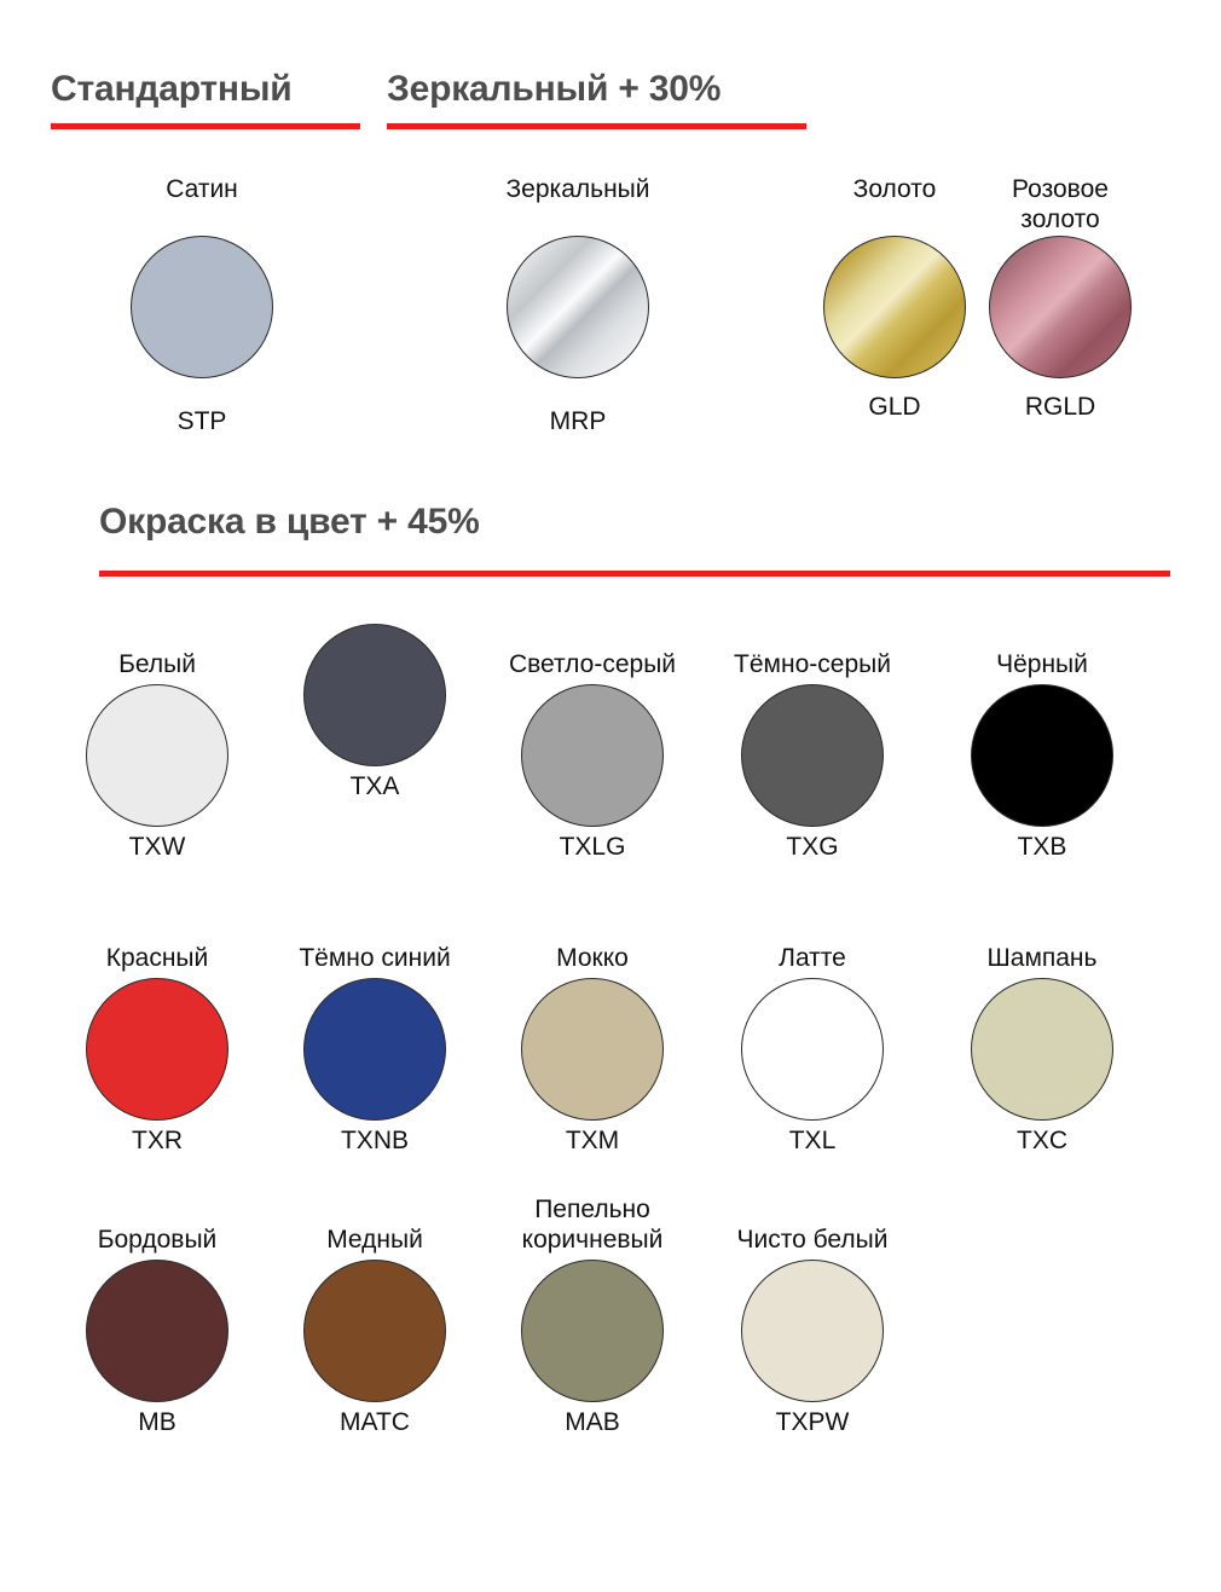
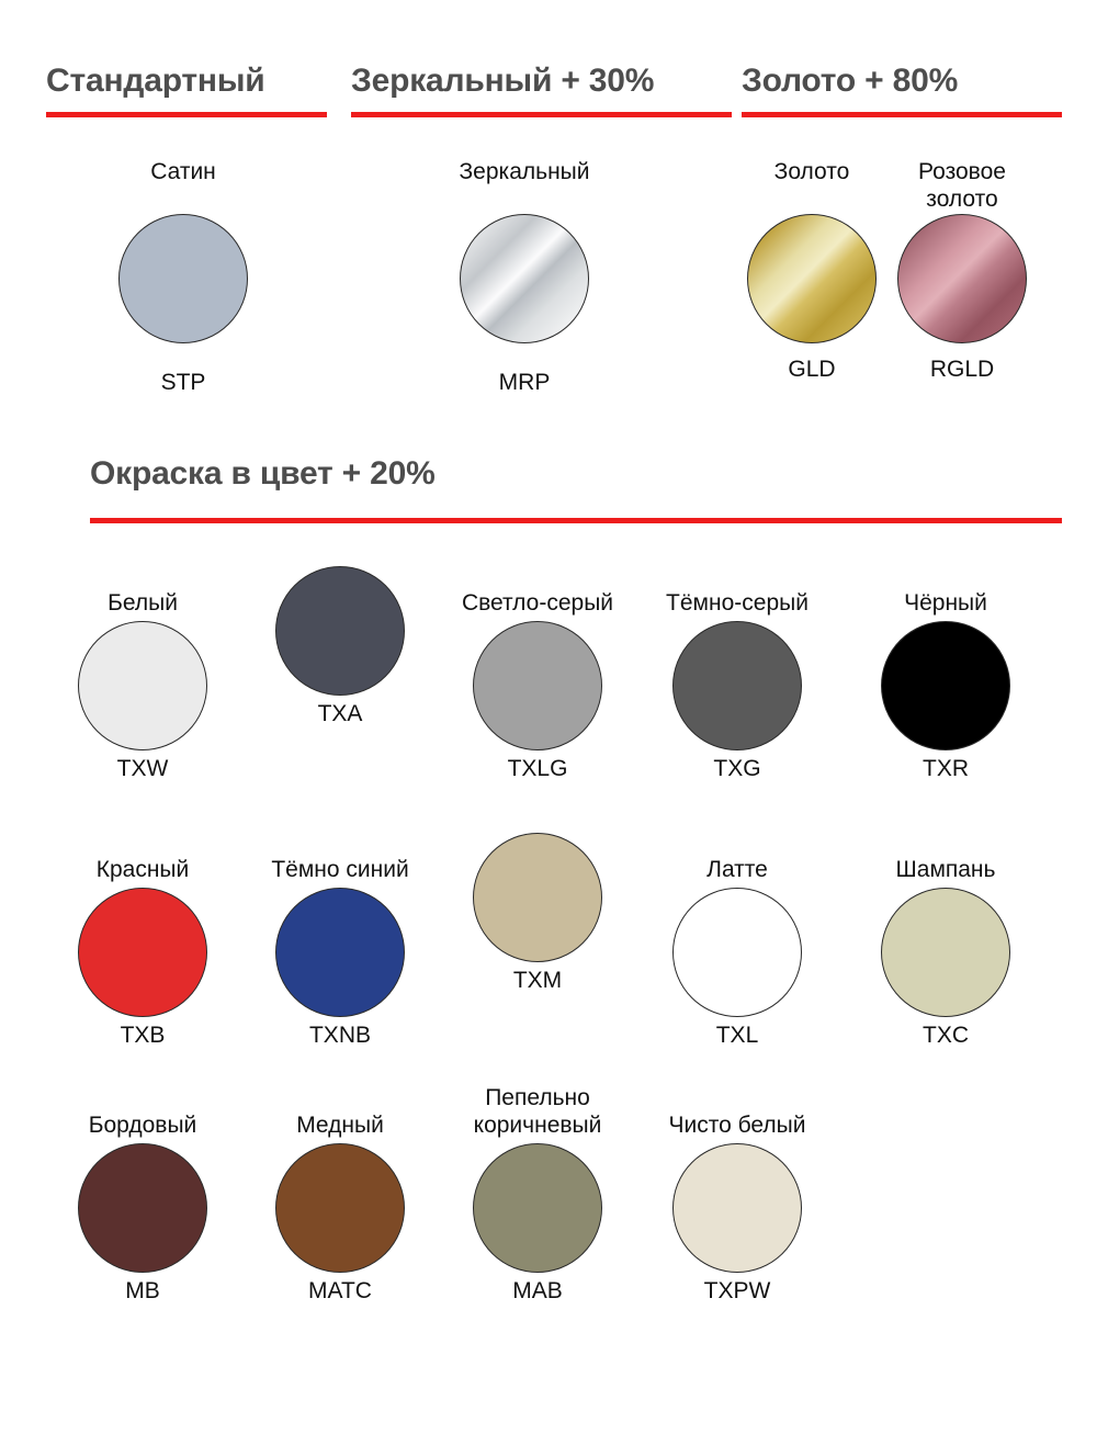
  Стандартный
  Зеркальный + 30%
+ Золото + 80%
  Сатин
  STP
  Зеркальный
  MRP
  Золото
  GLD
  Розовое
  золото
  RGLD
- Окраска в цвет + 45%
+ Окраска в цвет + 20%
  Белый
  TXW
  TXA
  Светло-серый
  TXLG
  Тёмно-серый
  TXG
  Чёрный
- TXB
+ TXR
  Красный
- TXR
+ TXB
  Тёмно синий
  TXNB
- Мокко
  TXM
  Латте
  TXL
  Шампань
  TXC
  Бордовый
  MB
  Медный
  MATC
  Пепельно
  коричневый
  MAB
  Чисто белый
  TXPW
